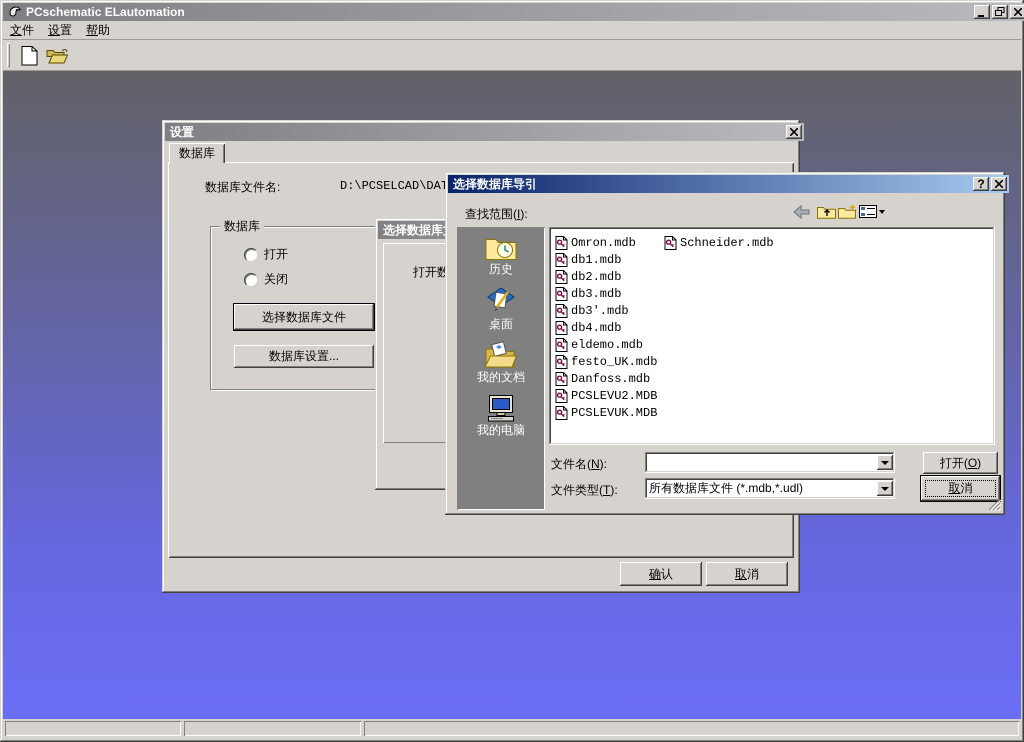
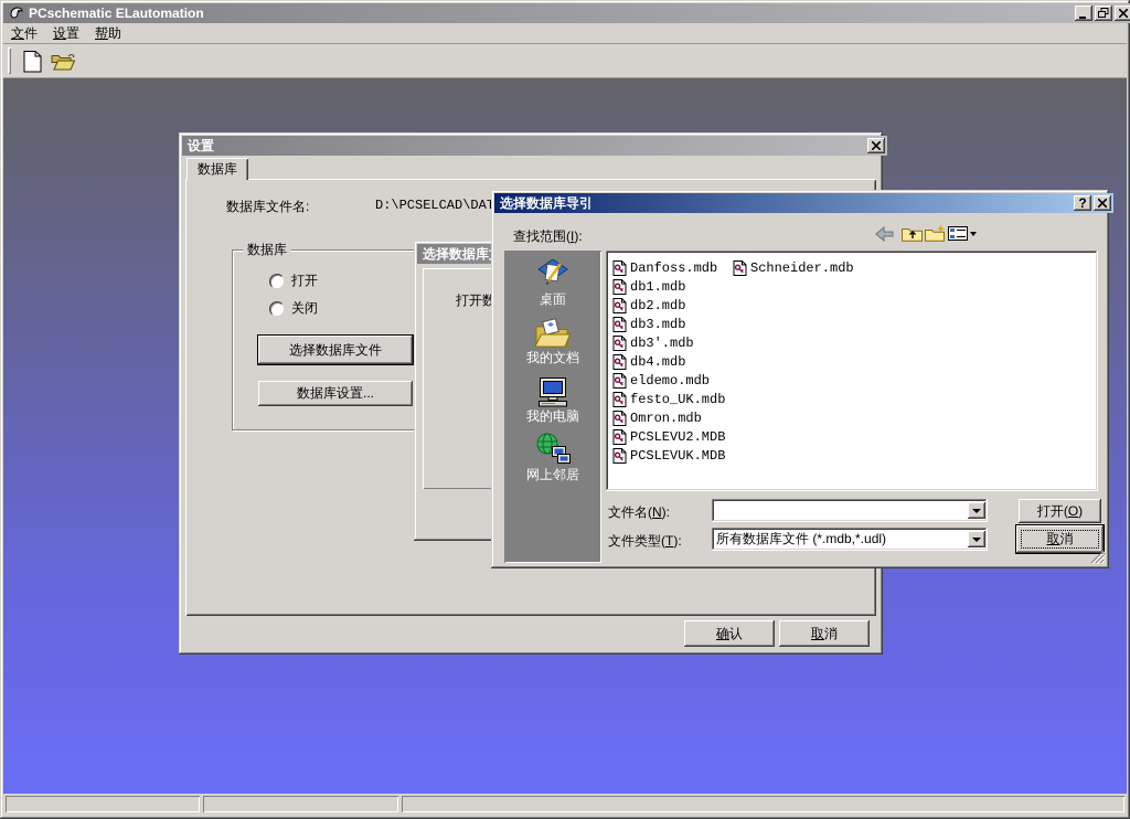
  PCschematic ELautomation
  文件
  设置
  帮助
  设置
  数据库
  数据库文件名:
  D:\PCSELCAD\DA
  数据库
  打开
  关闭
  选择数据库文件
  数据库设置...
  确认
  取消
  选择数据库
  选择数据库导引
  ?
  查找范围(I):
- 历史
  桌面
  我的文档
  我的电脑
+ 网上邻居
- Omron.mdb
+ Danfoss.mdb
  db1.mdb
  db2.mdb
  db3.mdb
  db3'.mdb
  db4.mdb
  eldemo.mdb
  festo_UK.mdb
- Danfoss.mdb
+ Omron.mdb
  PCSLEVU2.MDB
  PCSLEVUK.MDB
  Schneider.mdb
  文件名(N):
  打开(O)
  文件类型(T):
  所有数据库文件 (*.mdb,*.udl)
  取消
